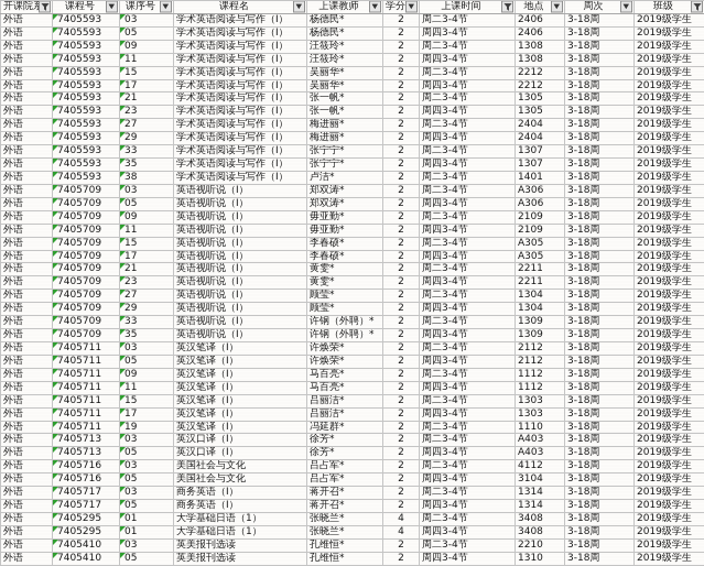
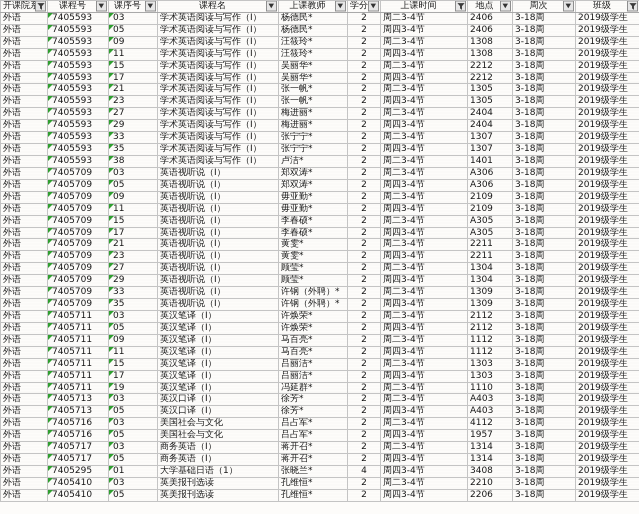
  开课院	课程号	课序号	课程名	上课教师	学分	上课时间	地点	周次	班级
  外语	7405593	03	学术英语阅读与写作（I）	杨德民*	2	周二3-4节	2406	3-18周	2019级学生
  外语	7405593	05	学术英语阅读与写作（I）	杨德民*	2	周四3-4节	2406	3-18周	2019级学生
  外语	7405593	09	学术英语阅读与写作（I）	汪筱玲*	2	周二3-4节	1308	3-18周	2019级学生
  外语	7405593	11	学术英语阅读与写作（I）	汪筱玲*	2	周四3-4节	1308	3-18周	2019级学生
  外语	7405593	15	学术英语阅读与写作（I）	吴丽华*	2	周二3-4节	2212	3-18周	2019级学生
  外语	7405593	17	学术英语阅读与写作（I）	吴丽华*	2	周四3-4节	2212	3-18周	2019级学生
  外语	7405593	21	学术英语阅读与写作（I）	张一帆*	2	周二3-4节	1305	3-18周	2019级学生
  外语	7405593	23	学术英语阅读与写作（I）	张一帆*	2	周四3-4节	1305	3-18周	2019级学生
  外语	7405593	27	学术英语阅读与写作（I）	梅进丽*	2	周二3-4节	2404	3-18周	2019级学生
  外语	7405593	29	学术英语阅读与写作（I）	梅进丽*	2	周四3-4节	2404	3-18周	2019级学生
  外语	7405593	33	学术英语阅读与写作（I）	张宁宁*	2	周二3-4节	1307	3-18周	2019级学生
  外语	7405593	35	学术英语阅读与写作（I）	张宁宁*	2	周四3-4节	1307	3-18周	2019级学生
  外语	7405593	38	学术英语阅读与写作（I）	卢洁*	2	周二3-4节	1401	3-18周	2019级学生
  外语	7405709	03	英语视听说（I）	郑双涛*	2	周二3-4节	A306	3-18周	2019级学生
  外语	7405709	05	英语视听说（I）	郑双涛*	2	周四3-4节	A306	3-18周	2019级学生
  外语	7405709	09	英语视听说（I）	毋亚勤*	2	周二3-4节	2109	3-18周	2019级学生
  外语	7405709	11	英语视听说（I）	毋亚勤*	2	周四3-4节	2109	3-18周	2019级学生
  外语	7405709	15	英语视听说（I）	李春硕*	2	周二3-4节	A305	3-18周	2019级学生
  外语	7405709	17	英语视听说（I）	李春硕*	2	周四3-4节	A305	3-18周	2019级学生
  外语	7405709	21	英语视听说（I）	黄雯*	2	周二3-4节	2211	3-18周	2019级学生
  外语	7405709	23	英语视听说（I）	黄雯*	2	周四3-4节	2211	3-18周	2019级学生
  外语	7405709	27	英语视听说（I）	顾莹*	2	周二3-4节	1304	3-18周	2019级学生
  外语	7405709	29	英语视听说（I）	顾莹*	2	周四3-4节	1304	3-18周	2019级学生
  外语	7405709	33	英语视听说（I）	许钢（外聘）*	2	周二3-4节	1309	3-18周	2019级学生
  外语	7405709	35	英语视听说（I）	许钢（外聘）*	2	周四3-4节	1309	3-18周	2019级学生
  外语	7405711	03	英汉笔译（I）	许焕荣*	2	周二3-4节	2112	3-18周	2019级学生
  外语	7405711	05	英汉笔译（I）	许焕荣*	2	周四3-4节	2112	3-18周	2019级学生
  外语	7405711	09	英汉笔译（I）	马百亮*	2	周二3-4节	1112	3-18周	2019级学生
  外语	7405711	11	英汉笔译（I）	马百亮*	2	周四3-4节	1112	3-18周	2019级学生
  外语	7405711	15	英汉笔译（I）	吕丽洁*	2	周二3-4节	1303	3-18周	2019级学生
  外语	7405711	17	英汉笔译（I）	吕丽洁*	2	周四3-4节	1303	3-18周	2019级学生
  外语	7405711	19	英汉笔译（I）	冯延群*	2	周二3-4节	1110	3-18周	2019级学生
  外语	7405713	03	英汉口译（I）	徐芳*	2	周二3-4节	A403	3-18周	2019级学生
  外语	7405713	05	英汉口译（I）	徐芳*	2	周四3-4节	A403	3-18周	2019级学生
  外语	7405716	03	美国社会与文化	吕占军*	2	周二3-4节	4112	3-18周	2019级学生
- 外语	7405716	05	美国社会与文化	吕占军*	2	周四3-4节	3104	3-18周	2019级学生
+ 外语	7405716	05	美国社会与文化	吕占军*	2	周四3-4节	1957	3-18周	2019级学生
  外语	7405717	03	商务英语（I）	蒋开召*	2	周二3-4节	1314	3-18周	2019级学生
  外语	7405717	05	商务英语（I）	蒋开召*	2	周四3-4节	1314	3-18周	2019级学生
- 外语	7405295	01	大学基础日语（1）	张晓兰*	4	周二3-4节	3408	3-18周	2019级学生
  外语	7405295	01	大学基础日语（1）	张晓兰*	4	周四3-4节	3408	3-18周	2019级学生
  外语	7405410	03	英美报刊选读	孔维恒*	2	周二3-4节	2210	3-18周	2019级学生
- 外语	7405410	05	英美报刊选读	孔维恒*	2	周四3-4节	1310	3-18周	2019级学生
+ 外语	7405410	05	英美报刊选读	孔维恒*	2	周四3-4节	2206	3-18周	2019级学生
